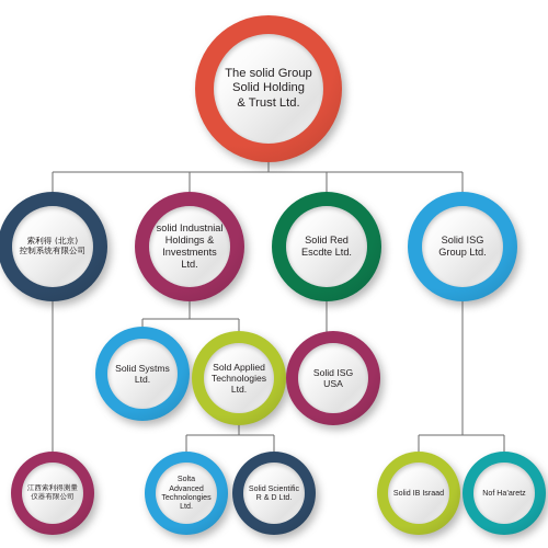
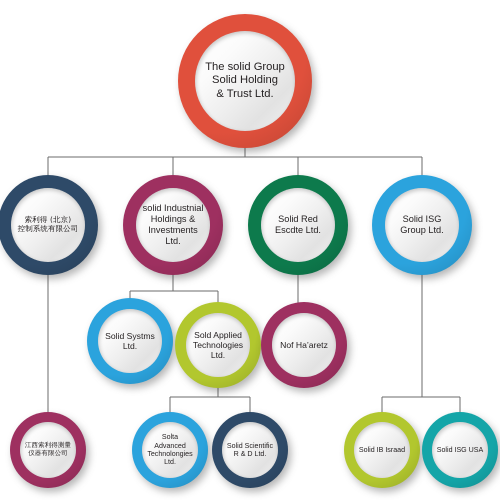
  The solid Group
  Solid Holding
  & Trust Ltd.
  索利得 (北京)
  控制系统有限公司
  solid Industnial
  Holdings &
  Investments Ltd.
  Solid Red
  Escdte Ltd.
  Solid ISG
  Group Ltd.
  Solid Systms
  Ltd.
  Sold Applied
  Technologies
  Ltd.
- Solid ISG USA
+ Nof Ha’aretz
  江西索利得测量
  仪器有限公司
  Solta Advanced
  Technolongies
  Ltd.
  Solid Scientific
  R & D Ltd.
  Solid IB Israad
- Nof Ha’aretz
+ Solid ISG USA
